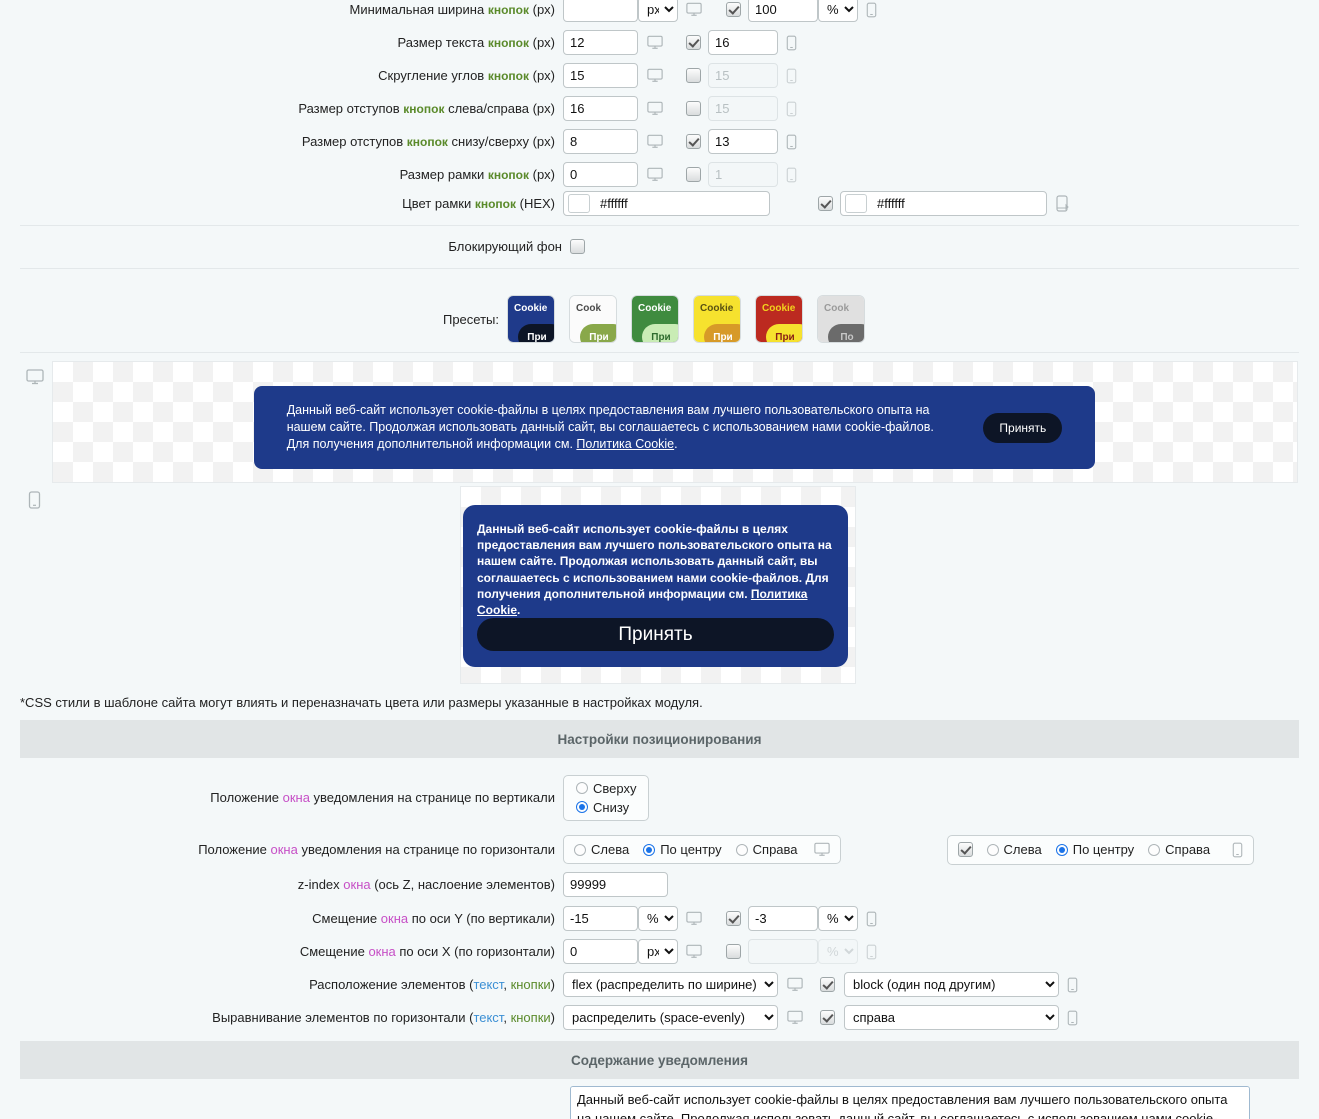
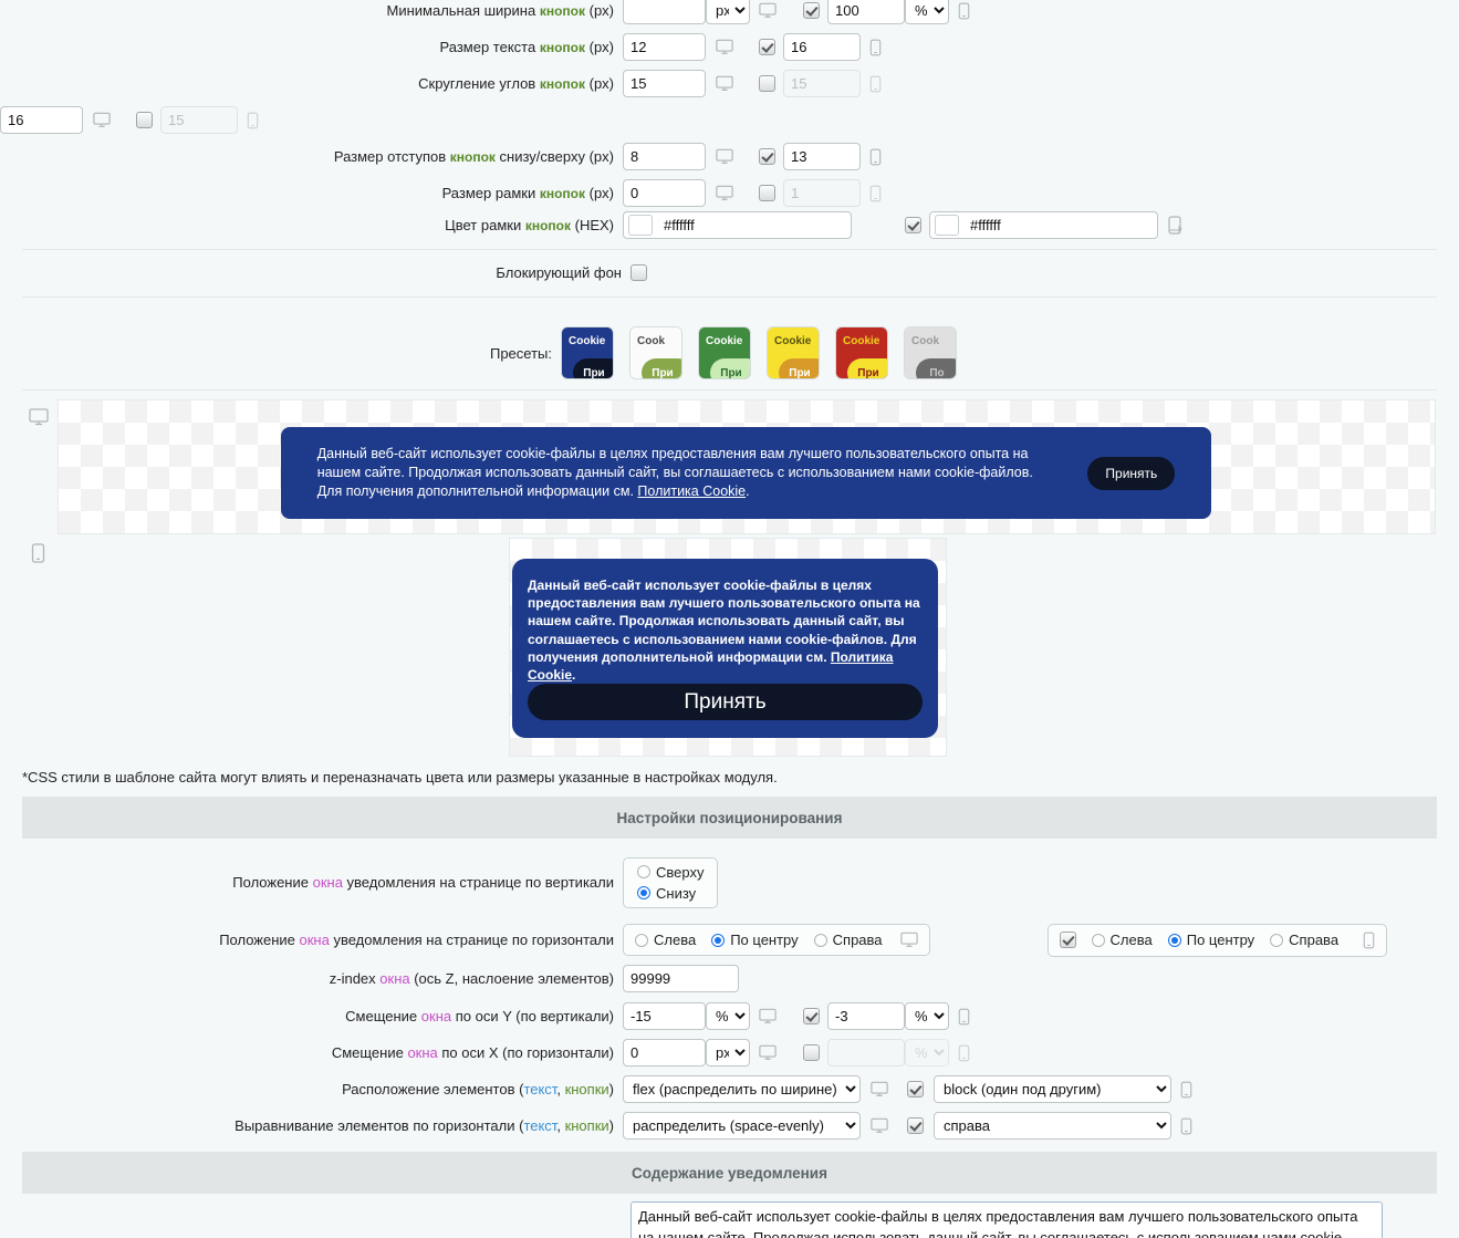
  Минимальная ширина кнопок (px)
  px
  100
  %
  Размер текста кнопок (px)
  12
  16
  Скругление углов кнопок (px)
  15
  15
- Размер отступов кнопок слева/справа (px)
  16
  15
  Размер отступов кнопок снизу/сверху (px)
  8
  13
  Размер рамки кнопок (px)
  0
  1
  Цвет рамки кнопок (HEX)
  #ffffff
  #ffffff
  Блокирующий фон
  Пресеты:
  Cookie
  При
  Cook
  При
  Cookie
  При
  Cookie
  При
  Cookie
  При
  Cook
  По
  Данный веб-сайт использует cookie-файлы в целях предоставления вам лучшего пользовательского опыта на нашем сайте. Продолжая использовать данный сайт, вы соглашаетесь с использованием нами cookie-файлов. Для получения дополнительной информации см. Политика Cookie.
  Принять
  Данный веб-сайт использует cookie-файлы в целях предоставления вам лучшего пользовательского опыта на нашем сайте. Продолжая использовать данный сайт, вы соглашаетесь с использованием нами cookie-файлов. Для получения дополнительной информации см. Политика Cookie.
  Принять
  *CSS стили в шаблоне сайта могут влиять и переназначать цвета или размеры указанные в настройках модуля.
  Настройки позиционирования
  Положение окна уведомления на странице по вертикали
  Сверху
  Снизу
  Положение окна уведомления на странице по горизонтали
  Слева
  По центру
  Справа
  Слева
  По центру
  Справа
  z-index окна (ось Z, наслоение элементов)
  99999
  Смещение окна по оси Y (по вертикали)
  -15
  %
  -3
  %
  Смещение окна по оси X (по горизонтали)
  0
  px
  %
  Расположение элементов (текст, кнопки)
  flex (распределить по ширине)
  block (один под другим)
  Выравнивание элементов по горизонтали (текст, кнопки)
  распределить (space-evenly)
  справа
  Содержание уведомления
